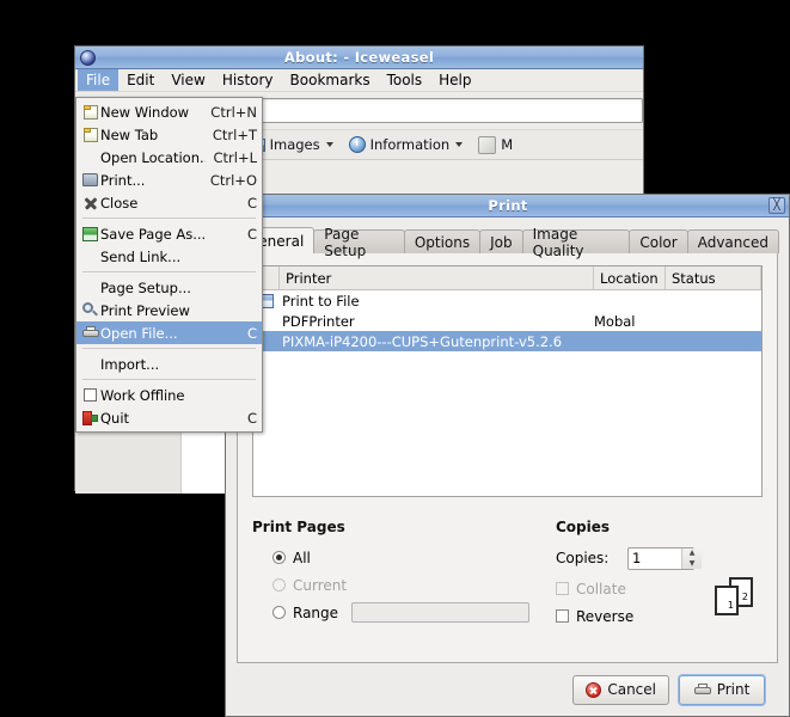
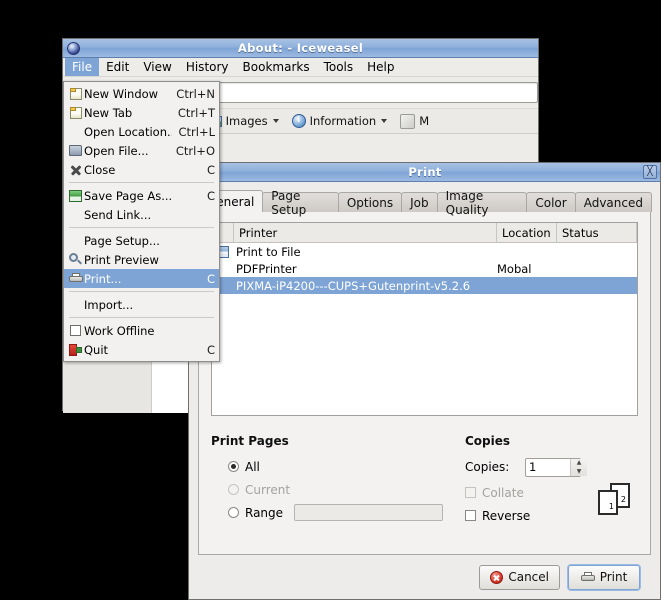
  About: - Iceweasel
  File
  Edit
  View
  History
  Bookmarks
  Tools
  Help
  Images
  i
  Information
  M
  New Window
  Ctrl+N
  New Tab
  Ctrl+T
  Open Location.
  Ctrl+L
- Print...
+ Open File...
  Ctrl+O
  Close
  C
  Save Page As...
  C
  Send Link...
  Page Setup...
  Print Preview
- Open File...
+ Print...
  C
  Import...
  Work Offline
  Quit
  C
  Print
  ╳
  neral
  Page Setup
  Options
  Job
  Image Quality
  Color
  Advanced
  Printer
  Location
  Status
  Print to File
  PDFPrinter
  Mobal
  PIXMA-iP4200---CUPS+Gutenprint-v5.2.6
  Print Pages
  All
  Current
  Range
  Copies
  Copies:
  1
  Collate
  Reverse
  2
  1
  Cancel
  Print
